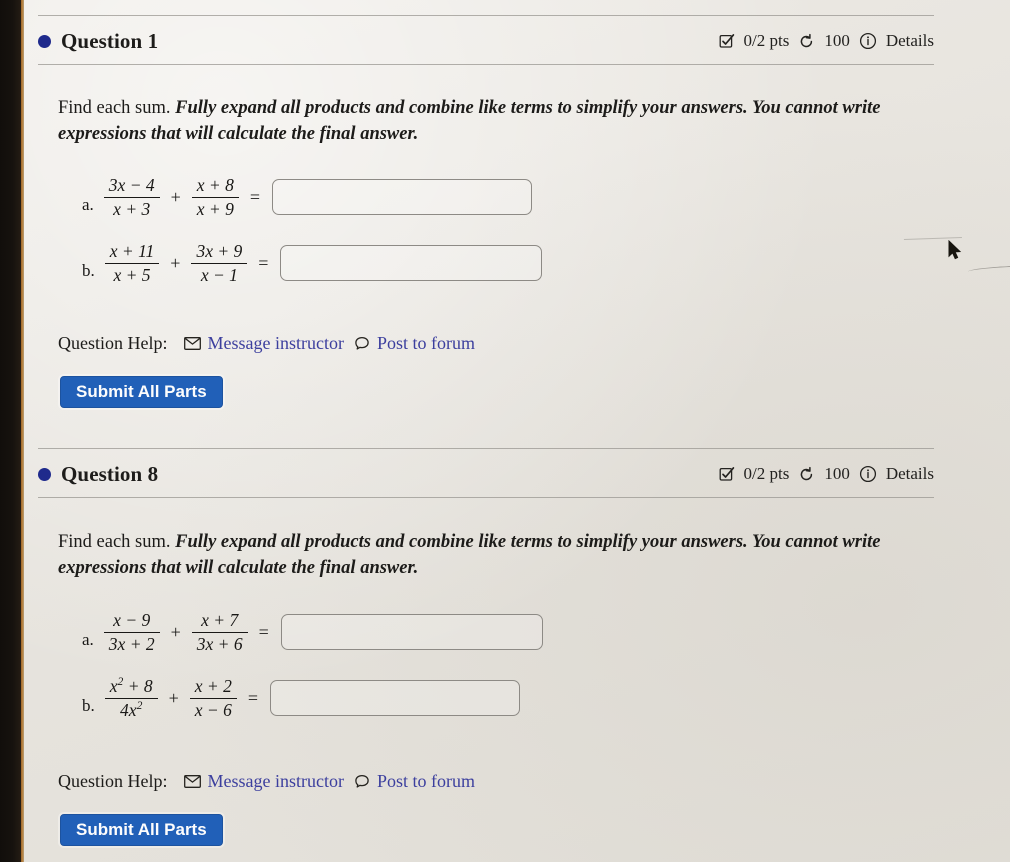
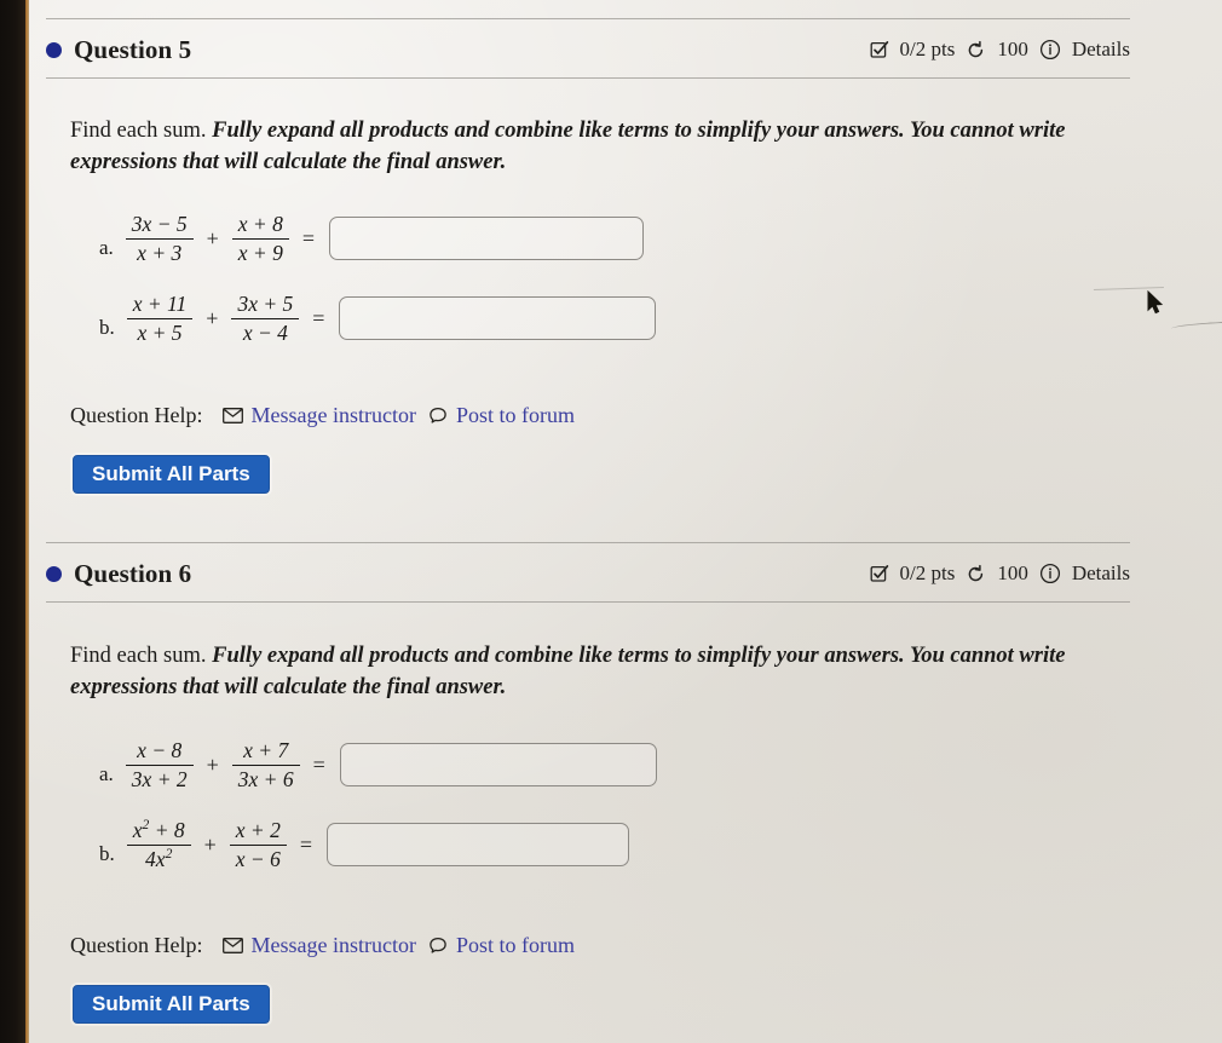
- Question 1
+ Question 5
  0/2 pts
  100
  Details
  Find each sum. Fully expand all products and combine like terms to simplify your answers. You cannot write expressions that will calculate the final answer.
  a.
- 3x − 4
+ 3x − 5
  x + 3
  +
  x + 8
  x + 9
  =
  b.
  x + 11
  x + 5
  +
- 3x + 9
+ 3x + 5
- x − 1
+ x − 4
  =
  Question Help:
  Message instructor
  Post to forum
  Submit All Parts
- Question 8
+ Question 6
  0/2 pts
  100
  Details
  Find each sum. Fully expand all products and combine like terms to simplify your answers. You cannot write expressions that will calculate the final answer.
  a.
- x − 9
+ x − 8
  3x + 2
  +
  x + 7
  3x + 6
  =
  b.
  x2 + 8
  4x2
  +
  x + 2
  x − 6
  =
  Question Help:
  Message instructor
  Post to forum
  Submit All Parts
